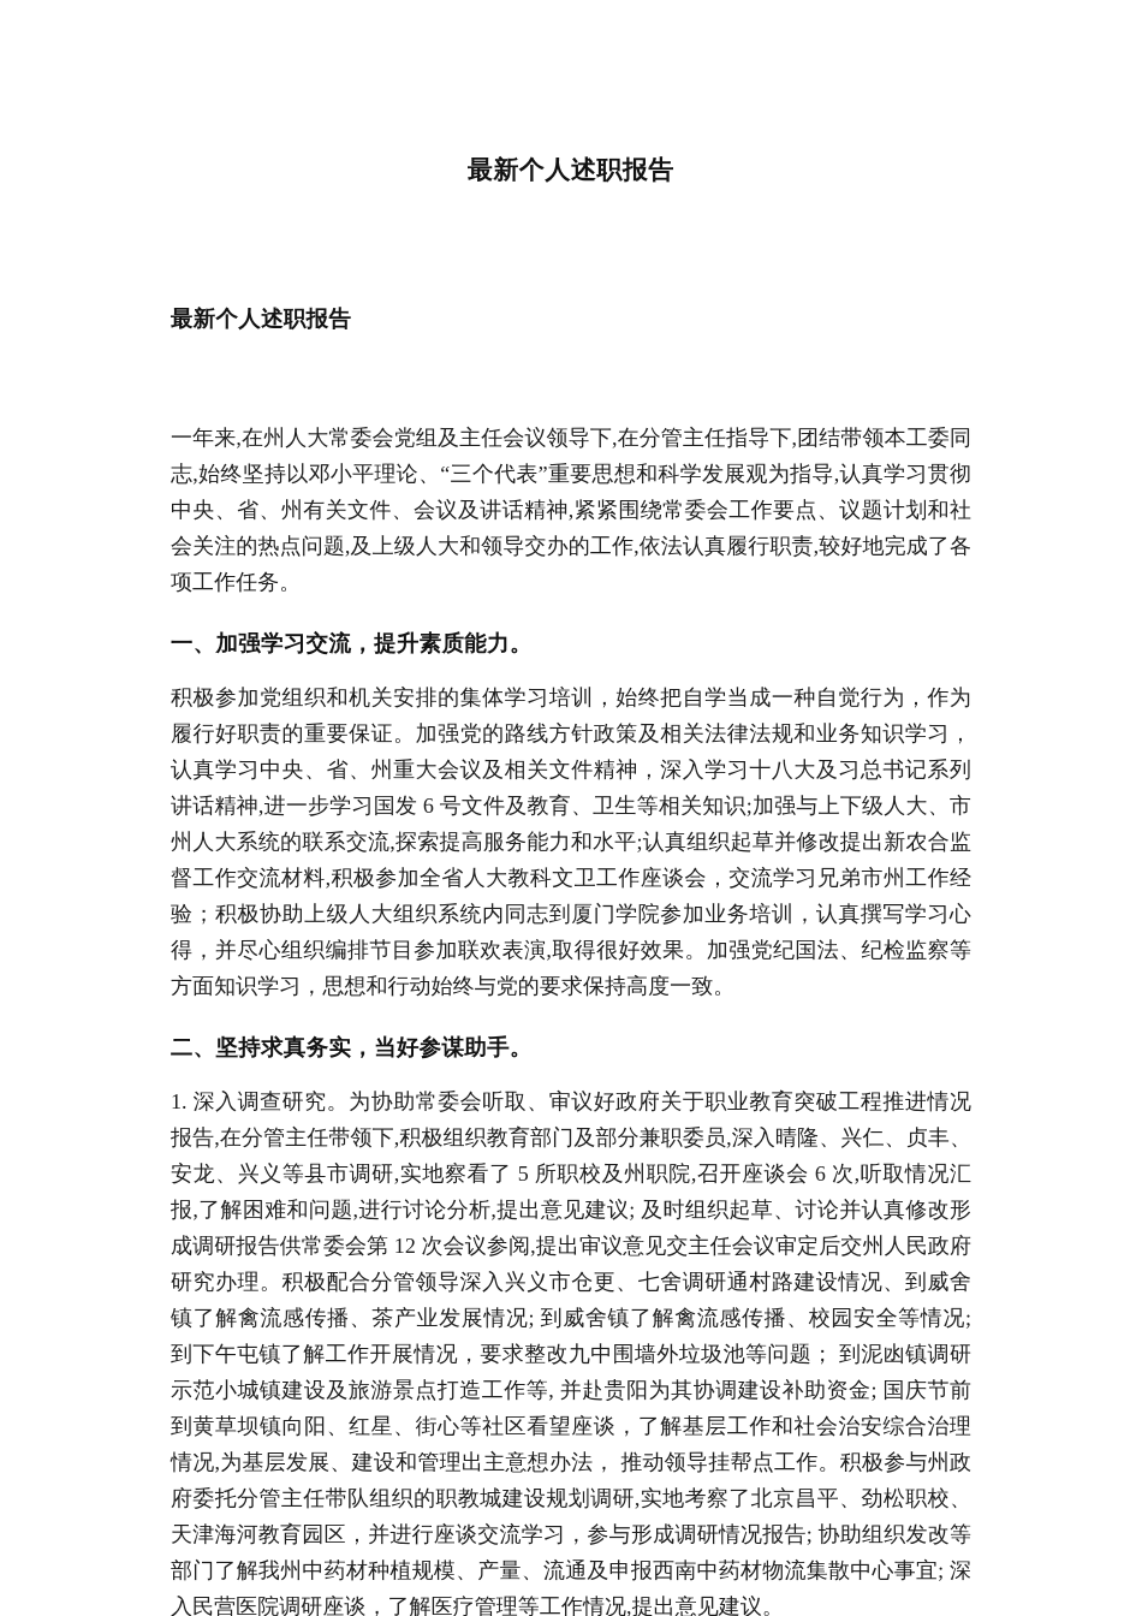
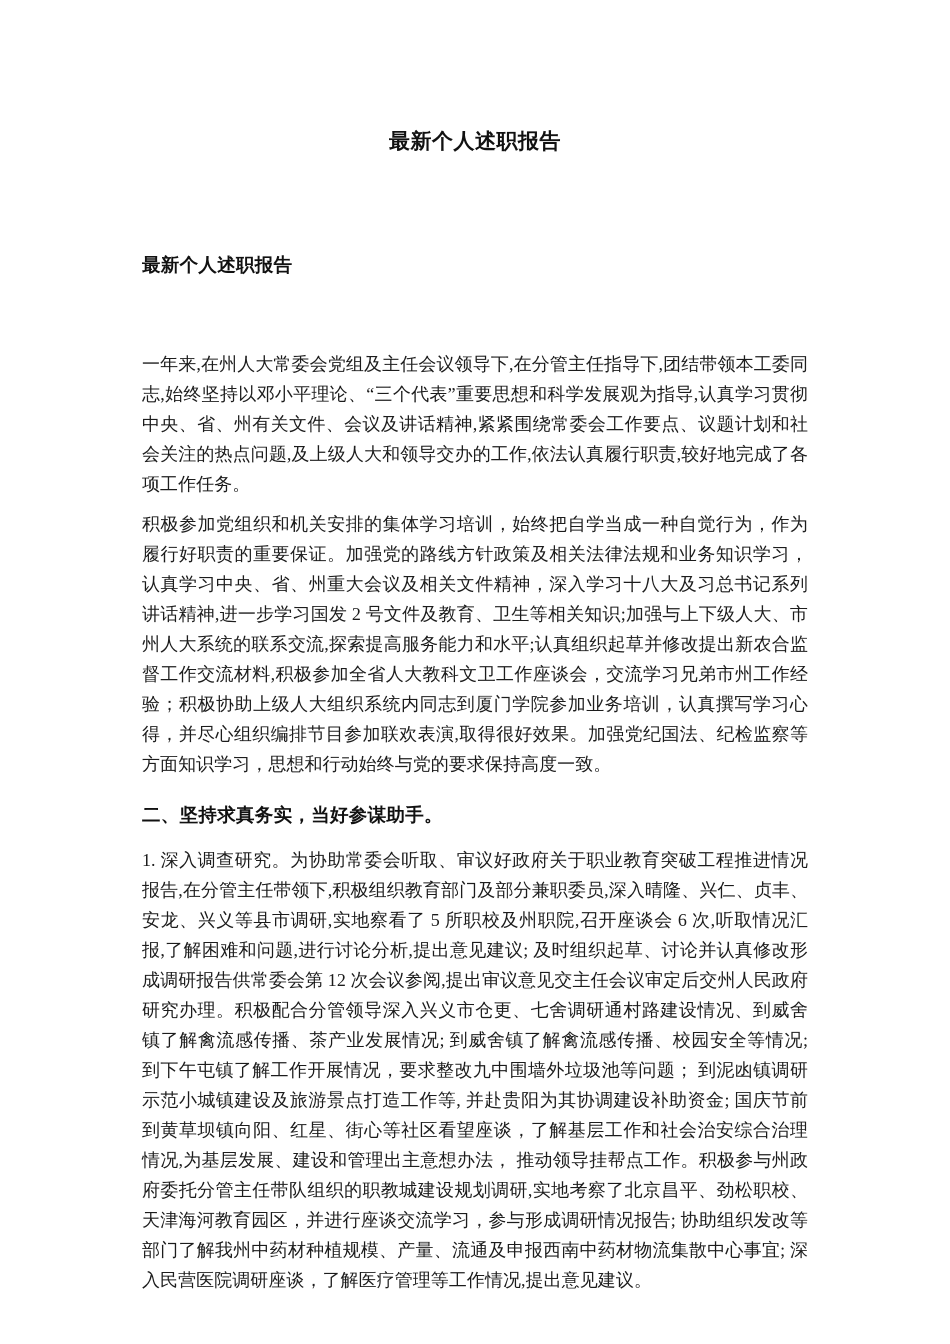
  最新个人述职报告
  最新个人述职报告
  一年来,在州人大常委会党组及主任会议领导下,在分管主任指导下,团结带领本工委同志,始终坚持以邓小平理论、“三个代表”重要思想和科学发展观为指导,认真学习贯彻中央、省、州有关文件、会议及讲话精神,紧紧围绕常委会工作要点、议题计划和社会关注的热点问题,及上级人大和领导交办的工作,依法认真履行职责,较好地完成了各项工作任务。
- 一、加强学习交流，提升素质能力。
- 积极参加党组织和机关安排的集体学习培训，始终把自学当成一种自觉行为，作为履行好职责的重要保证。加强党的路线方针政策及相关法律法规和业务知识学习，认真学习中央、省、州重大会议及相关文件精神，深入学习十八大及习总书记系列讲话精神,进一步学习国发 6 号文件及教育、卫生等相关知识;加强与上下级人大、市州人大系统的联系交流,探索提高服务能力和水平;认真组织起草并修改提出新农合监督工作交流材料,积极参加全省人大教科文卫工作座谈会，交流学习兄弟市州工作经验；积极协助上级人大组织系统内同志到厦门学院参加业务培训，认真撰写学习心得，并尽心组织编排节目参加联欢表演,取得很好效果。加强党纪国法、纪检监察等方面知识学习，思想和行动始终与党的要求保持高度一致。
+ 积极参加党组织和机关安排的集体学习培训，始终把自学当成一种自觉行为，作为履行好职责的重要保证。加强党的路线方针政策及相关法律法规和业务知识学习，认真学习中央、省、州重大会议及相关文件精神，深入学习十八大及习总书记系列讲话精神,进一步学习国发 2 号文件及教育、卫生等相关知识;加强与上下级人大、市州人大系统的联系交流,探索提高服务能力和水平;认真组织起草并修改提出新农合监督工作交流材料,积极参加全省人大教科文卫工作座谈会，交流学习兄弟市州工作经验；积极协助上级人大组织系统内同志到厦门学院参加业务培训，认真撰写学习心得，并尽心组织编排节目参加联欢表演,取得很好效果。加强党纪国法、纪检监察等方面知识学习，思想和行动始终与党的要求保持高度一致。
  二、坚持求真务实，当好参谋助手。
  1. 深入调查研究。为协助常委会听取、审议好政府关于职业教育突破工程推进情况报告,在分管主任带领下,积极组织教育部门及部分兼职委员,深入晴隆、兴仁、贞丰、安龙、兴义等县市调研,实地察看了 5 所职校及州职院,召开座谈会 6 次,听取情况汇报,了解困难和问题,进行讨论分析,提出意见建议; 及时组织起草、讨论并认真修改形成调研报告供常委会第 12 次会议参阅,提出审议意见交主任会议审定后交州人民政府研究办理。积极配合分管领导深入兴义市仓更、七舍调研通村路建设情况、到威舍镇了解禽流感传播、茶产业发展情况; 到威舍镇了解禽流感传播、校园安全等情况; 到下午屯镇了解工作开展情况，要求整改九中围墙外垃圾池等问题； 到泥凼镇调研示范小城镇建设及旅游景点打造工作等, 并赴贵阳为其协调建设补助资金; 国庆节前到黄草坝镇向阳、红星、街心等社区看望座谈，了解基层工作和社会治安综合治理情况,为基层发展、建设和管理出主意想办法， 推动领导挂帮点工作。积极参与州政府委托分管主任带队组织的职教城建设规划调研,实地考察了北京昌平、劲松职校、天津海河教育园区，并进行座谈交流学习，参与形成调研情况报告; 协助组织发改等部门了解我州中药材种植规模、产量、流通及申报西南中药材物流集散中心事宜; 深入民营医院调研座谈，了解医疗管理等工作情况,提出意见建议。
